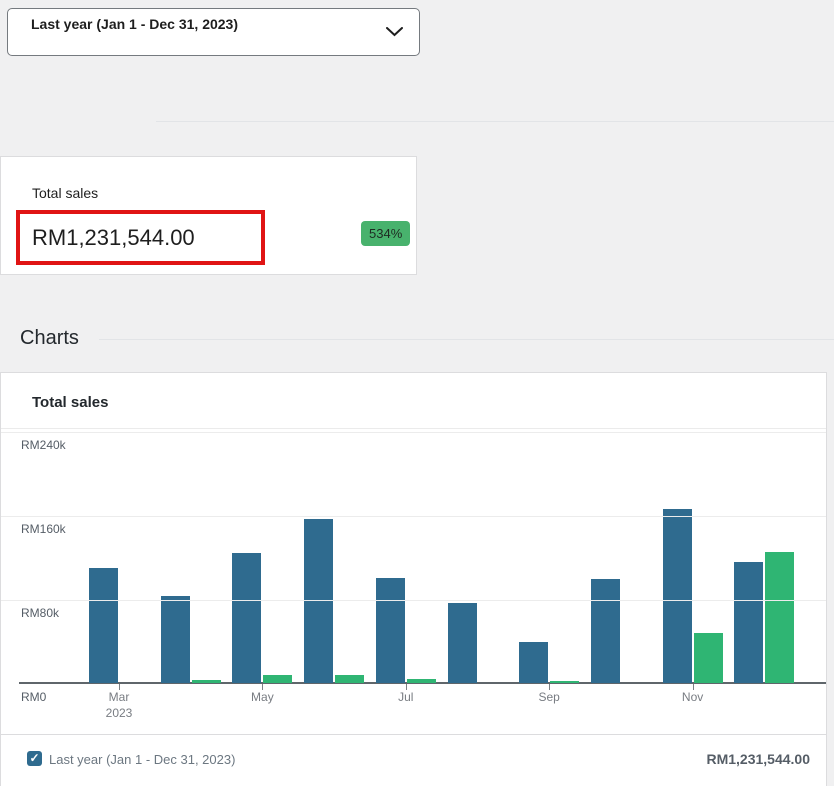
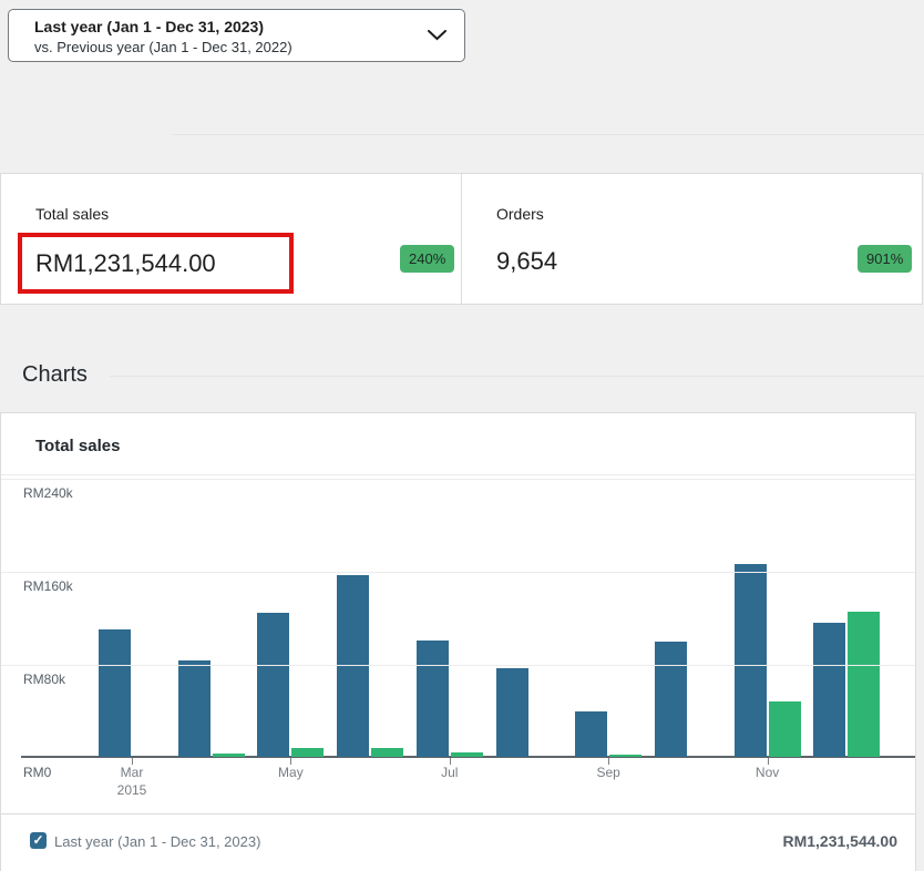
  Last year (Jan 1 - Dec 31, 2023)
+ vs. Previous year (Jan 1 - Dec 31, 2022)
  Total sales
  RM1,231,544.00
- 534%
+ 240%
+ Orders
+ 9,654
+ 901%
  Charts
  Total sales
  ✓
  Last year (Jan 1 - Dec 31, 2023)
  RM1,231,544.00
  RM240k
  RM160k
  RM80k
  RM0
  Mar
- 2023
+ 2015
  May
  Jul
  Sep
  Nov
